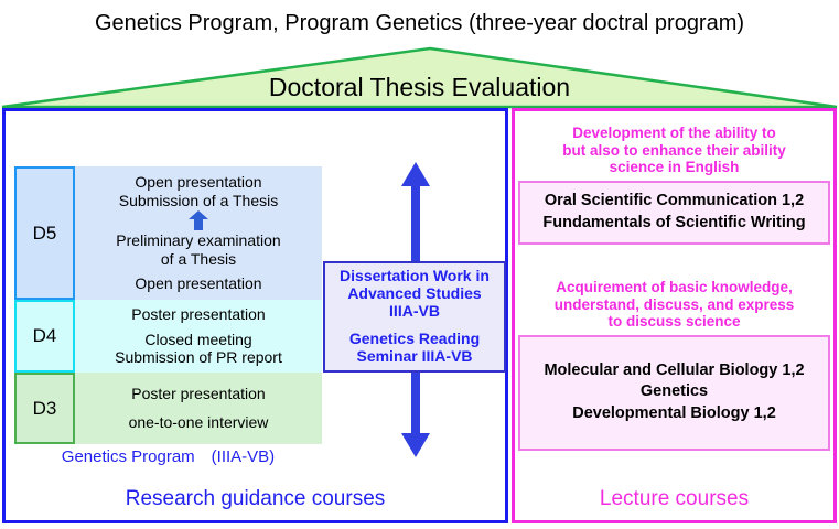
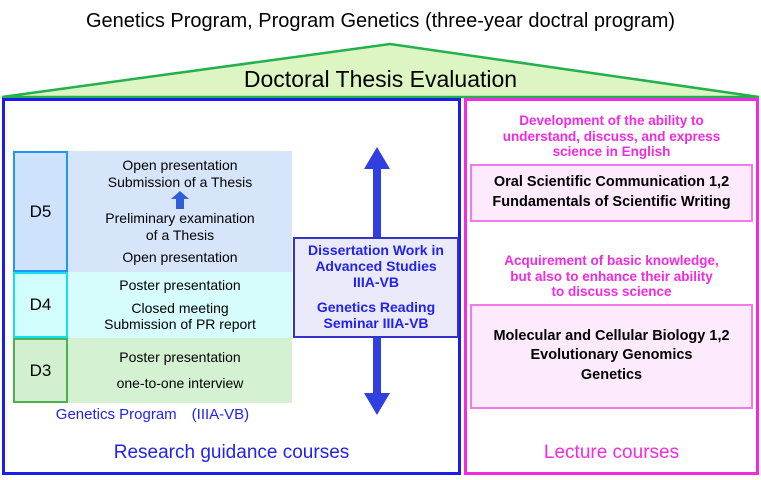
  Genetics Program, Program Genetics (three-year doctral program)
  Doctoral Thesis Evaluation
  D5
  Open presentation
  Submission of a Thesis
  Preliminary examination
  of a Thesis
  Open presentation
  D4
  Poster presentation
  Closed meeting
  Submission of PR report
  D3
  Poster presentation
  one-to-one interview
  Genetics Program (IIIA-VB)
  Dissertation Work in
  Advanced Studies
  IIIA-VB
  Genetics Reading
  Seminar IIIA-VB
  Research guidance courses
  Development of the ability to
- but also to enhance their ability
+ understand, discuss, and express
  science in English
  Oral Scientific Communication 1,2
  Fundamentals of Scientific Writing
  Acquirement of basic knowledge,
- understand, discuss, and express
+ but also to enhance their ability
  to discuss science
  Molecular and Cellular Biology 1,2
+ Evolutionary Genomics
  Genetics
- Developmental Biology 1,2
  Lecture courses
